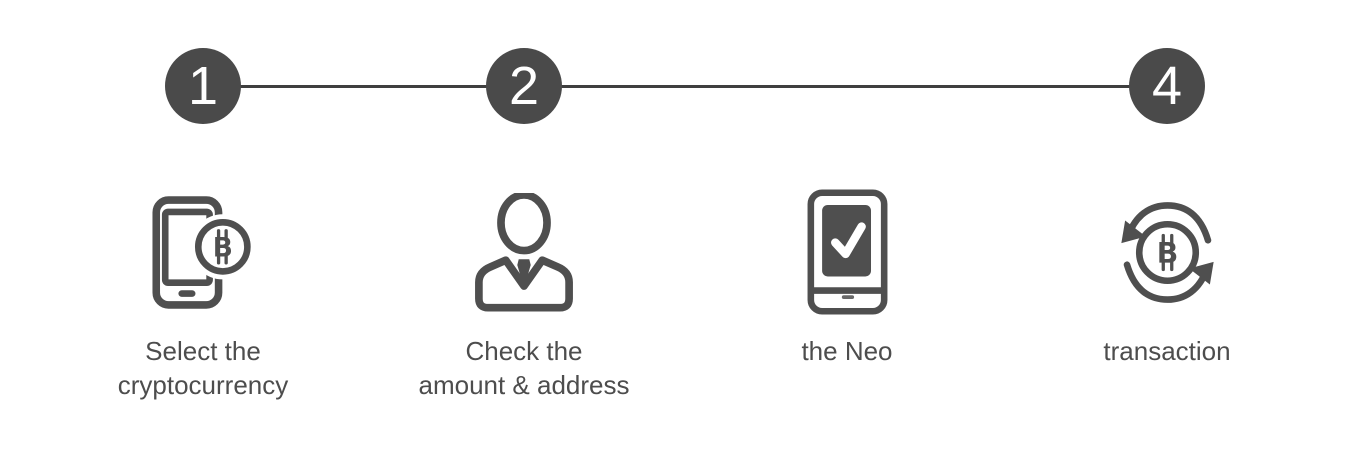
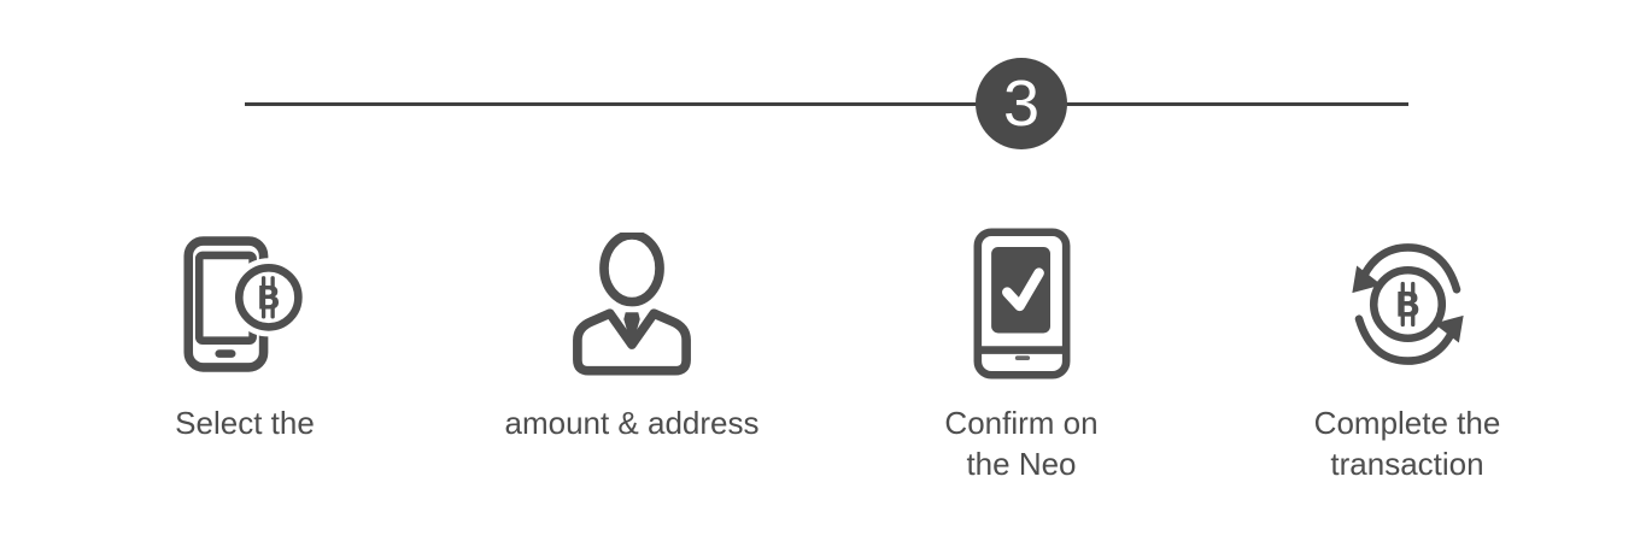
- 1
  B
  Select the
- cryptocurrency
- 2
- Check the
  amount & address
+ 3
+ Confirm on
  the Neo
- 4
  B
+ Complete the
  transaction
